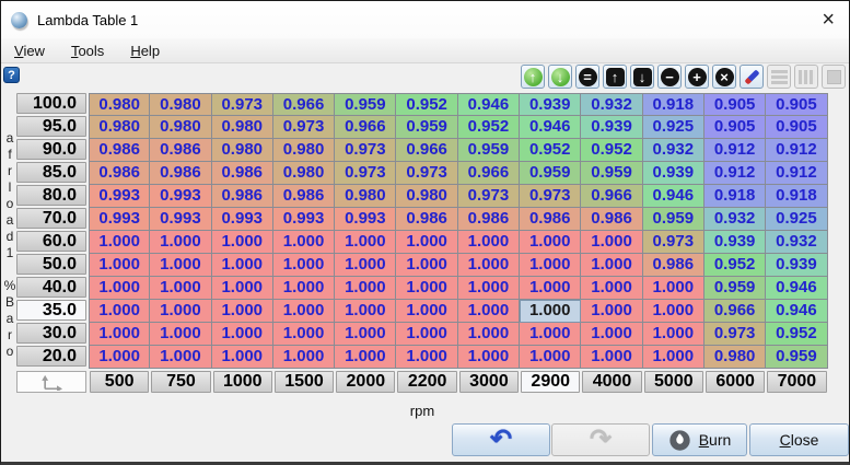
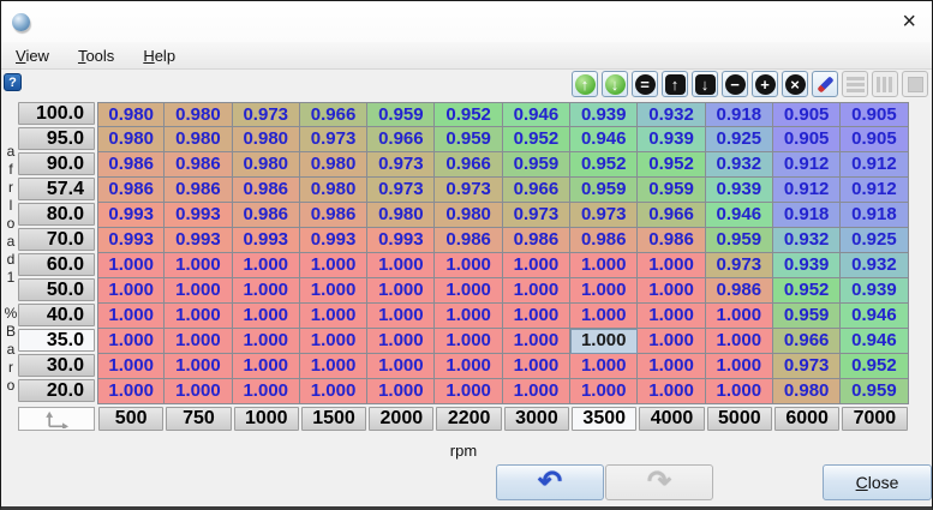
- Lambda Table 1
  ×
  View
  Tools
  Help
  ?
  ↑
  ↓
  =
  ↑
  ↓
  −
  +
  ×
  a
  f
  r
  l
  o
  a
  d
  1
  %
  B
  a
  r
  o
  100.0
  0.980
  0.980
  0.973
  0.966
  0.959
  0.952
  0.946
  0.939
  0.932
  0.918
  0.905
  0.905
  95.0
  0.980
  0.980
  0.980
  0.973
  0.966
  0.959
  0.952
  0.946
  0.939
  0.925
  0.905
  0.905
  90.0
  0.986
  0.986
  0.980
  0.980
  0.973
  0.966
  0.959
  0.952
  0.952
  0.932
  0.912
  0.912
- 85.0
+ 57.4
  0.986
  0.986
  0.986
  0.980
  0.973
  0.973
  0.966
  0.959
  0.959
  0.939
  0.912
  0.912
  80.0
  0.993
  0.993
  0.986
  0.986
  0.980
  0.980
  0.973
  0.973
  0.966
  0.946
  0.918
  0.918
  70.0
  0.993
  0.993
  0.993
  0.993
  0.993
  0.986
  0.986
  0.986
  0.986
  0.959
  0.932
  0.925
  60.0
  1.000
  1.000
  1.000
  1.000
  1.000
  1.000
  1.000
  1.000
  1.000
  0.973
  0.939
  0.932
  50.0
  1.000
  1.000
  1.000
  1.000
  1.000
  1.000
  1.000
  1.000
  1.000
  0.986
  0.952
  0.939
  40.0
  1.000
  1.000
  1.000
  1.000
  1.000
  1.000
  1.000
  1.000
  1.000
  1.000
  0.959
  0.946
  35.0
  1.000
  1.000
  1.000
  1.000
  1.000
  1.000
  1.000
  1.000
  1.000
  1.000
  0.966
  0.946
  30.0
  1.000
  1.000
  1.000
  1.000
  1.000
  1.000
  1.000
  1.000
  1.000
  1.000
  0.973
  0.952
  20.0
  1.000
  1.000
  1.000
  1.000
  1.000
  1.000
  1.000
  1.000
  1.000
  1.000
  0.980
  0.959
  500
  750
  1000
  1500
  2000
  2200
  3000
- 2900
+ 3500
  4000
  5000
  6000
  7000
  rpm
  ↶
  ↷
- Burn
  Close
